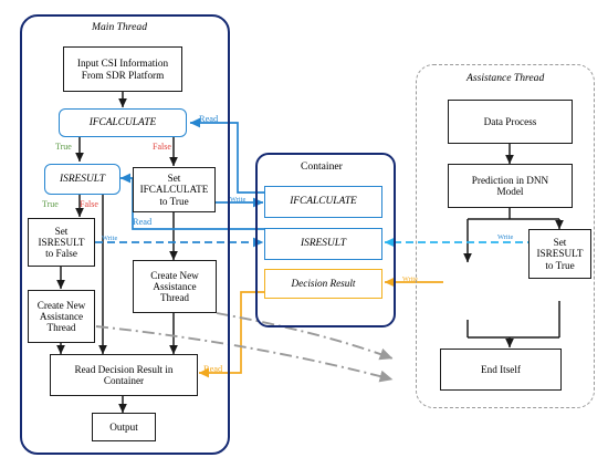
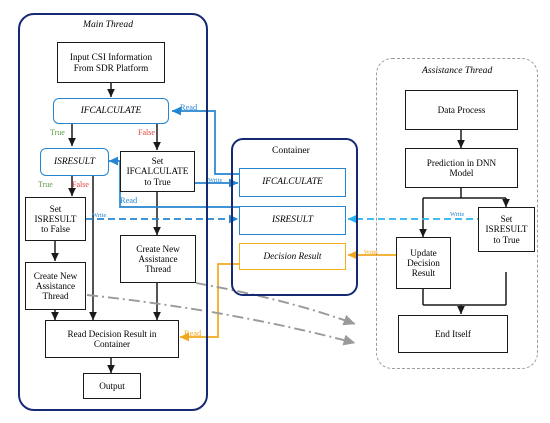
  Main Thread
  Container
  Assistance Thread
  Input CSI Information
  From SDR Platform
  IFCALCULATE
  ISRESULT
  Set
  IFCALCULATE
  to True
  Set
  ISRESULT
  to False
  Create New
  Assistance
  Thread
  Create New
  Assistance
  Thread
  Read Decision Result in
  Container
  Output
  IFCALCULATE
  ISRESULT
  Decision Result
  Data Process
  Prediction in DNN
  Model
+ Update
+ Decision
+ Result
  Set
  ISRESULT
  to True
  End Itself
  True
  False
  True
  False
  Read
  Read
  Read
